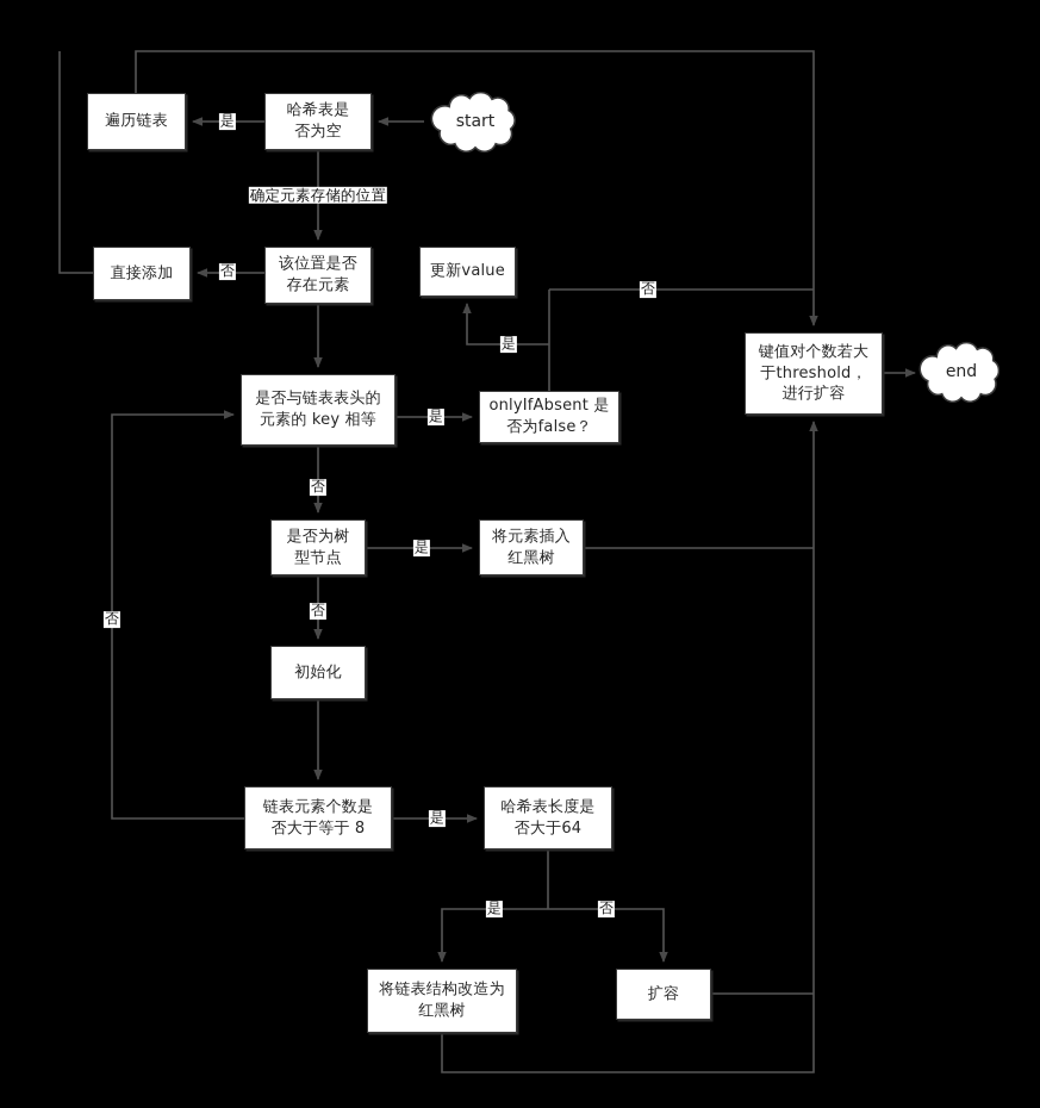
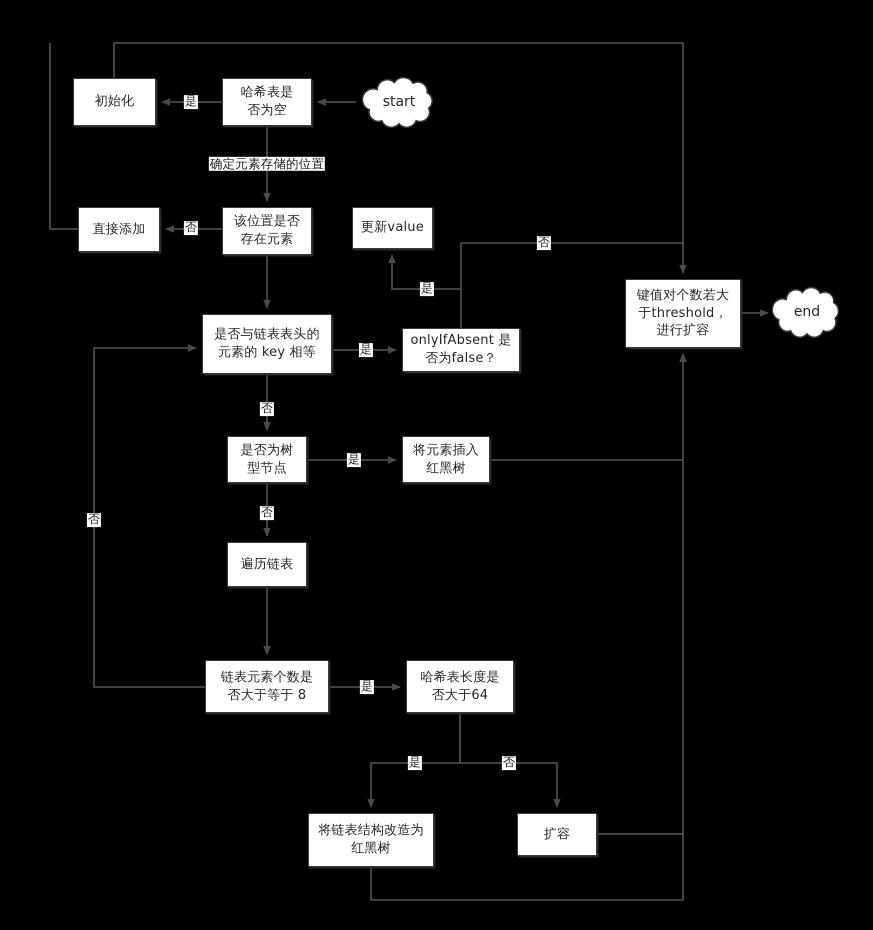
  start
  哈希表是
  否为空
- 遍历链表
+ 初始化
  该位置是否
  存在元素
  直接添加
  更新value
  是否与链表表头的
  元素的 key 相等
  onlyIfAbsent 是
  否为false？
  是否为树
  型节点
  将元素插入
  红黑树
- 初始化
+ 遍历链表
  链表元素个数是
  否大于等于 8
  哈希表长度是
  否大于64
  将链表结构改造为
  红黑树
  扩容
  键值对个数若大
  于threshold，
  进行扩容
  end
  是
  确定元素存储的位置
  否
  是
  是
  否
  否
  是
  否
  否
  是
  是
  否
